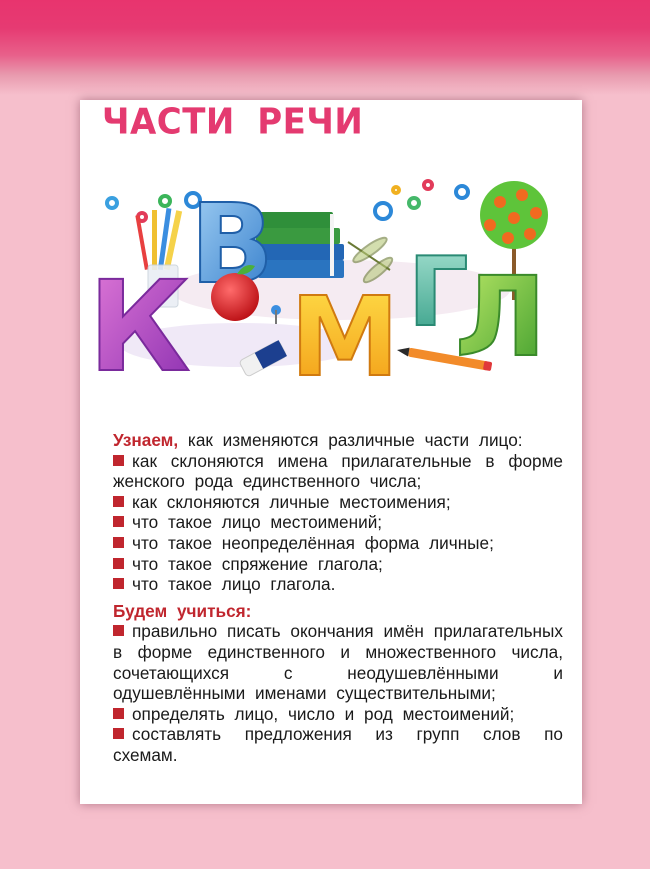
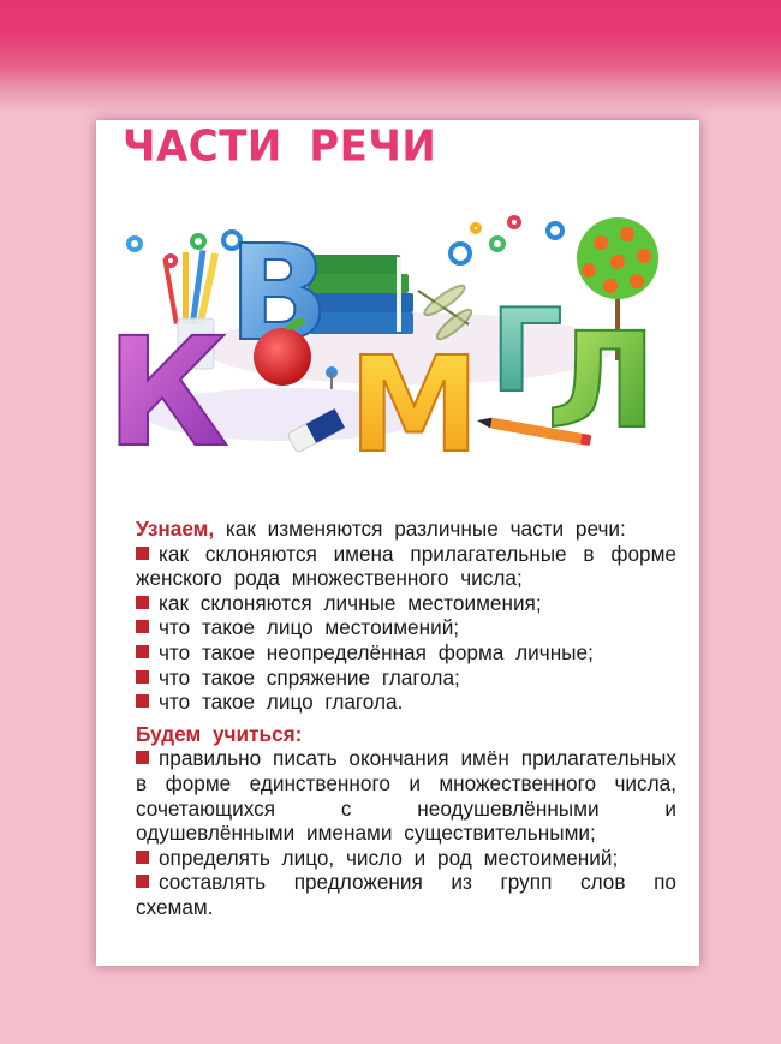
  ЧАСТИ РЕЧИ
  В
  К
  М
  Г
  Л
- Узнаем, как изменяются различные части лицо:
+ Узнаем, как изменяются различные части речи:
- как склоняются имена прилагательные в форме женского рода единственного числа;
+ как склоняются имена прилагательные в форме женского рода множественного числа;
  как склоняются личные местоимения;
  что такое лицо местоимений;
  что такое неопределённая форма личные;
  что такое спряжение глагола;
  что такое лицо глагола.
  Будем учиться:
  правильно писать окончания имён прилагательных в форме единственного и множественного числа, сочетающихся с неодушевлёнными и одушевлёнными именами существительными;
  определять лицо, число и род местоимений;
  составлять предложения из групп слов по схемам.
